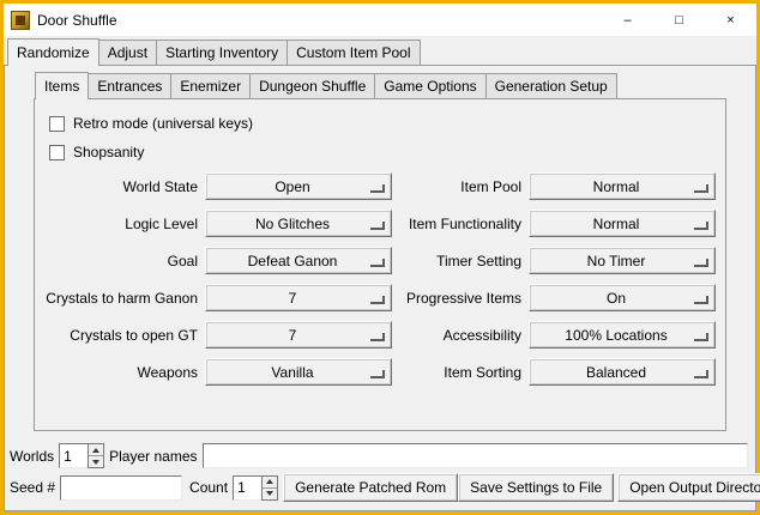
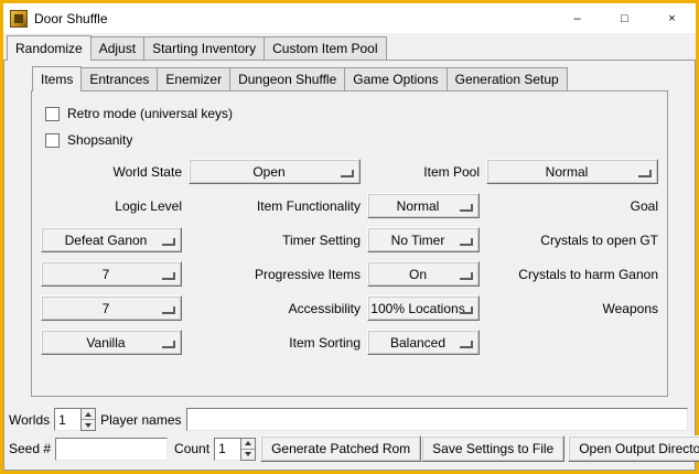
  Door Shuffle
  –
  □
  ×
  Randomize
  Adjust
  Starting Inventory
  Custom Item Pool
  Items
  Entrances
  Enemizer
  Dungeon Shuffle
  Game Options
  Generation Setup
  Retro mode (universal keys)
  Shopsanity
  World State
  Open
  Item Pool
  Normal
  Logic Level
- No Glitches
  Item Functionality
  Normal
  Goal
  Defeat Ganon
  Timer Setting
  No Timer
- Crystals to harm Ganon
+ Crystals to open GT
  7
  Progressive Items
  On
- Crystals to open GT
+ Crystals to harm Ganon
  7
  Accessibility
  100% Locations
  Weapons
  Vanilla
  Item Sorting
  Balanced
  Worlds
  1
  Player names
  Seed #
  Count
  1
  Generate Patched Rom
  Save Settings to File
  Open Output Directo
